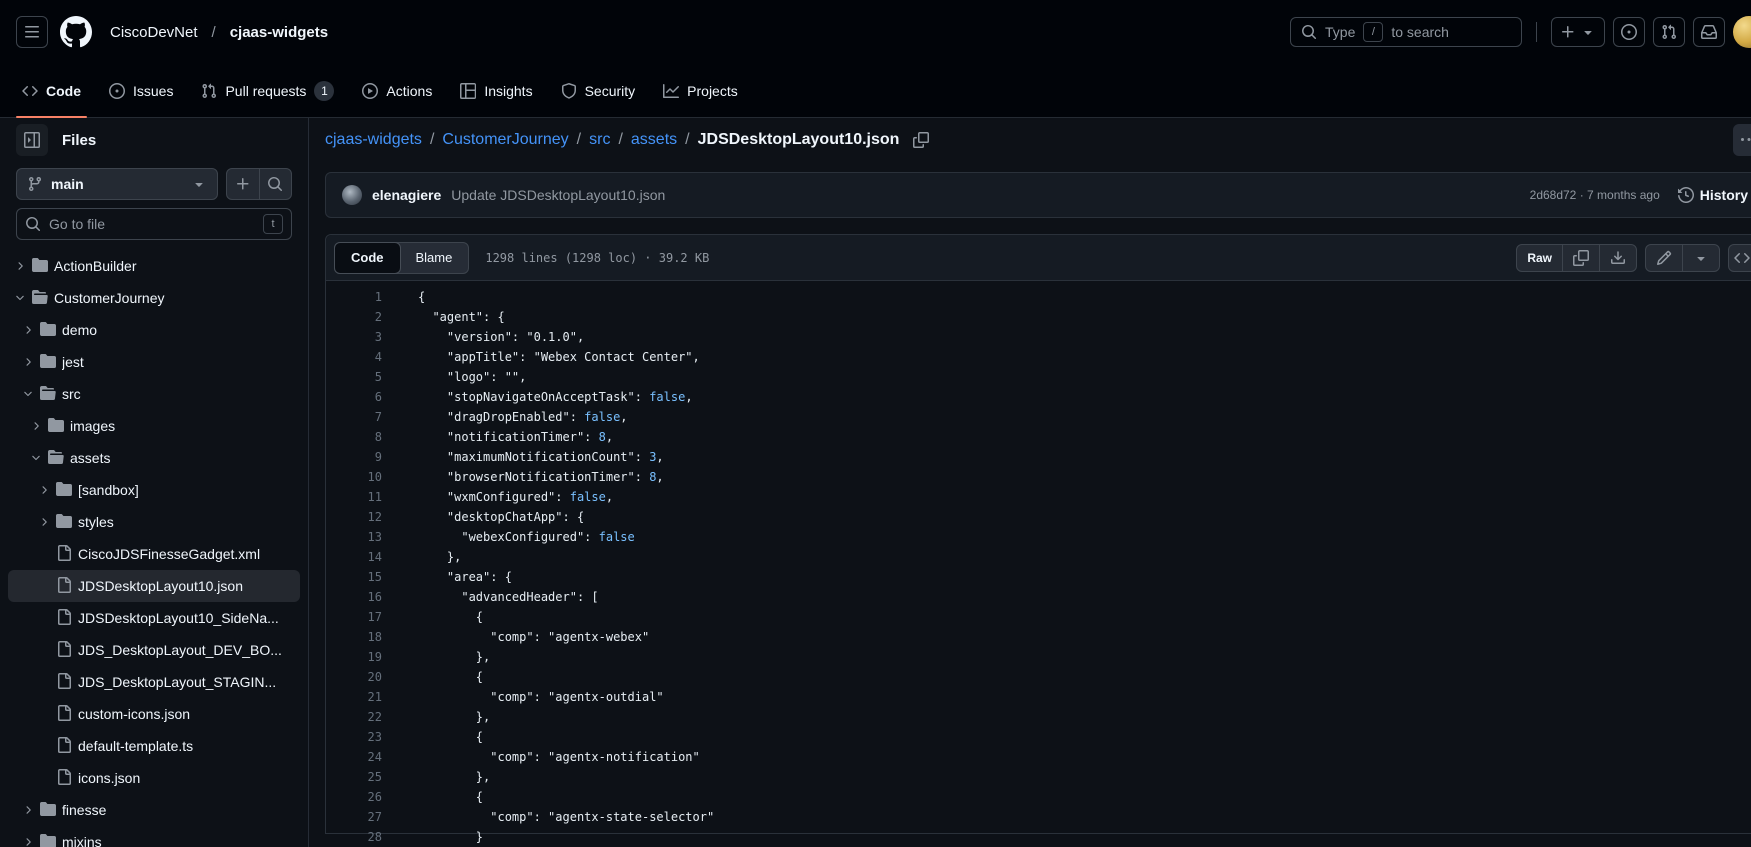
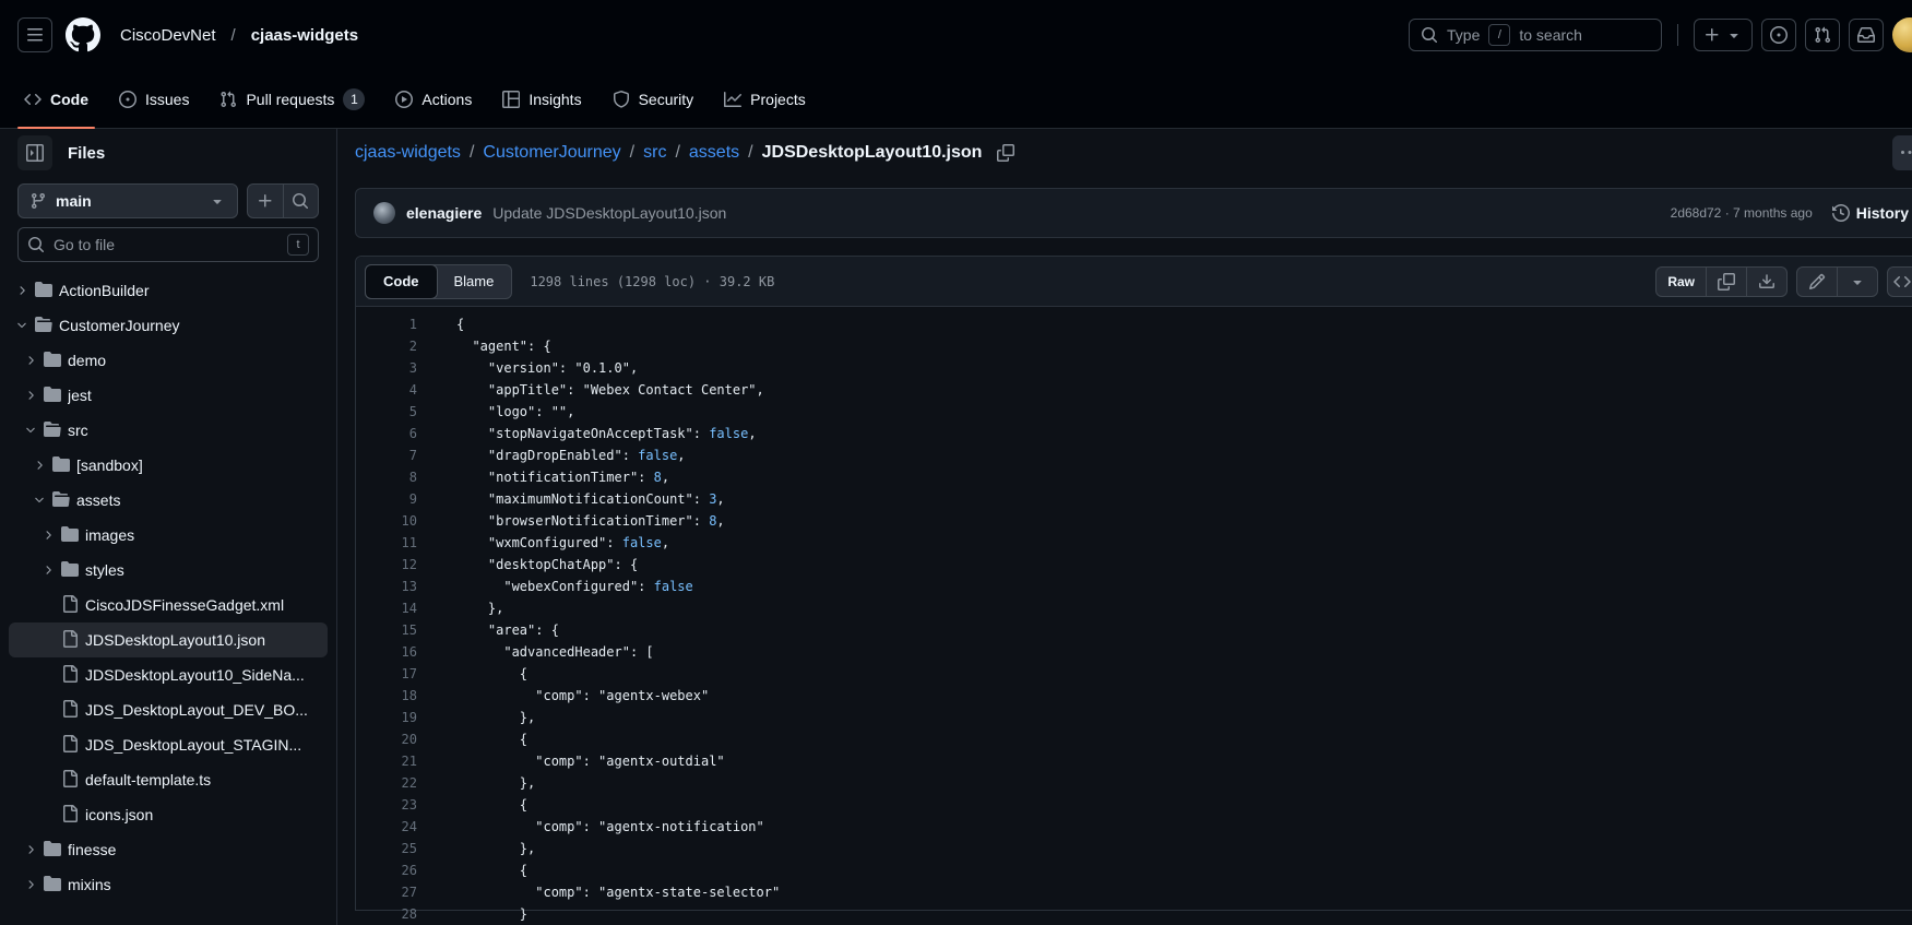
  CiscoDevNet
  /
  cjaas-widgets
  Type
  /
  to search
  Code
  Issues
  Pull requests
  1
  Actions
  Insights
  Security
  Projects
  Files
  main
  Go to file
  t
  ActionBuilder
  CustomerJourney
  demo
  jest
  src
- images
+ [sandbox]
  assets
- [sandbox]
+ images
  styles
  CiscoJDSFinesseGadget.xml
  JDSDesktopLayout10.json
  JDSDesktopLayout10_SideNa...
  JDS_DesktopLayout_DEV_BO...
  JDS_DesktopLayout_STAGIN...
- custom-icons.json
  default-template.ts
  icons.json
  finesse
  mixins
  cjaas-widgets
  /
  CustomerJourney
  /
  src
  /
  assets
  /
  JDSDesktopLayout10.json
  elenagiere
  Update JDSDesktopLayout10.json
  2d68d72 · 7 months ago
  History
  Code
  Blame
  1298 lines (1298 loc) · 39.2 KB
  Raw
  1
  {
  2
  "agent": {
  3
  "version": "0.1.0",
  4
  "appTitle": "Webex Contact Center",
  5
  "logo": "",
  6
  "stopNavigateOnAcceptTask": false,
  7
  "dragDropEnabled": false,
  8
  "notificationTimer": 8,
  9
  "maximumNotificationCount": 3,
  10
  "browserNotificationTimer": 8,
  11
  "wxmConfigured": false,
  12
  "desktopChatApp": {
  13
  "webexConfigured": false
  14
  },
  15
  "area": {
  16
  "advancedHeader": [
  17
  {
  18
  "comp": "agentx-webex"
  19
  },
  20
  {
  21
  "comp": "agentx-outdial"
  22
  },
  23
  {
  24
  "comp": "agentx-notification"
  25
  },
  26
  {
  27
  "comp": "agentx-state-selector"
  28
  }
